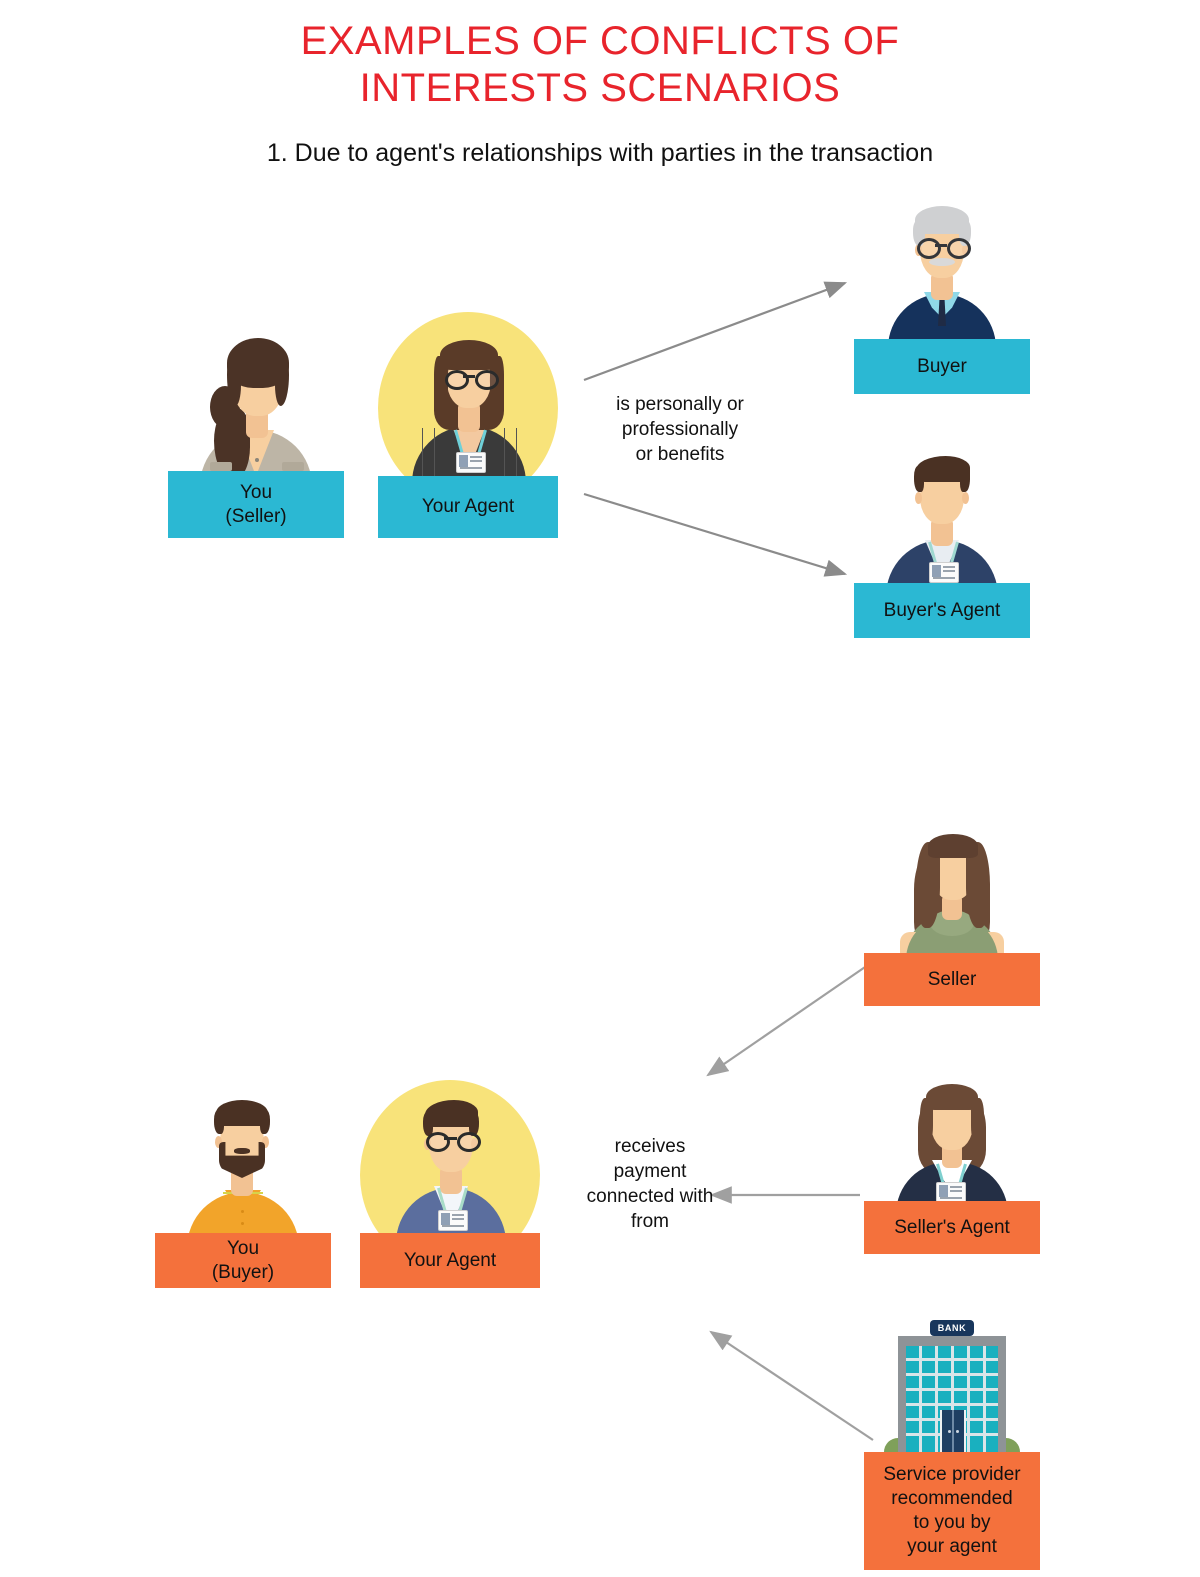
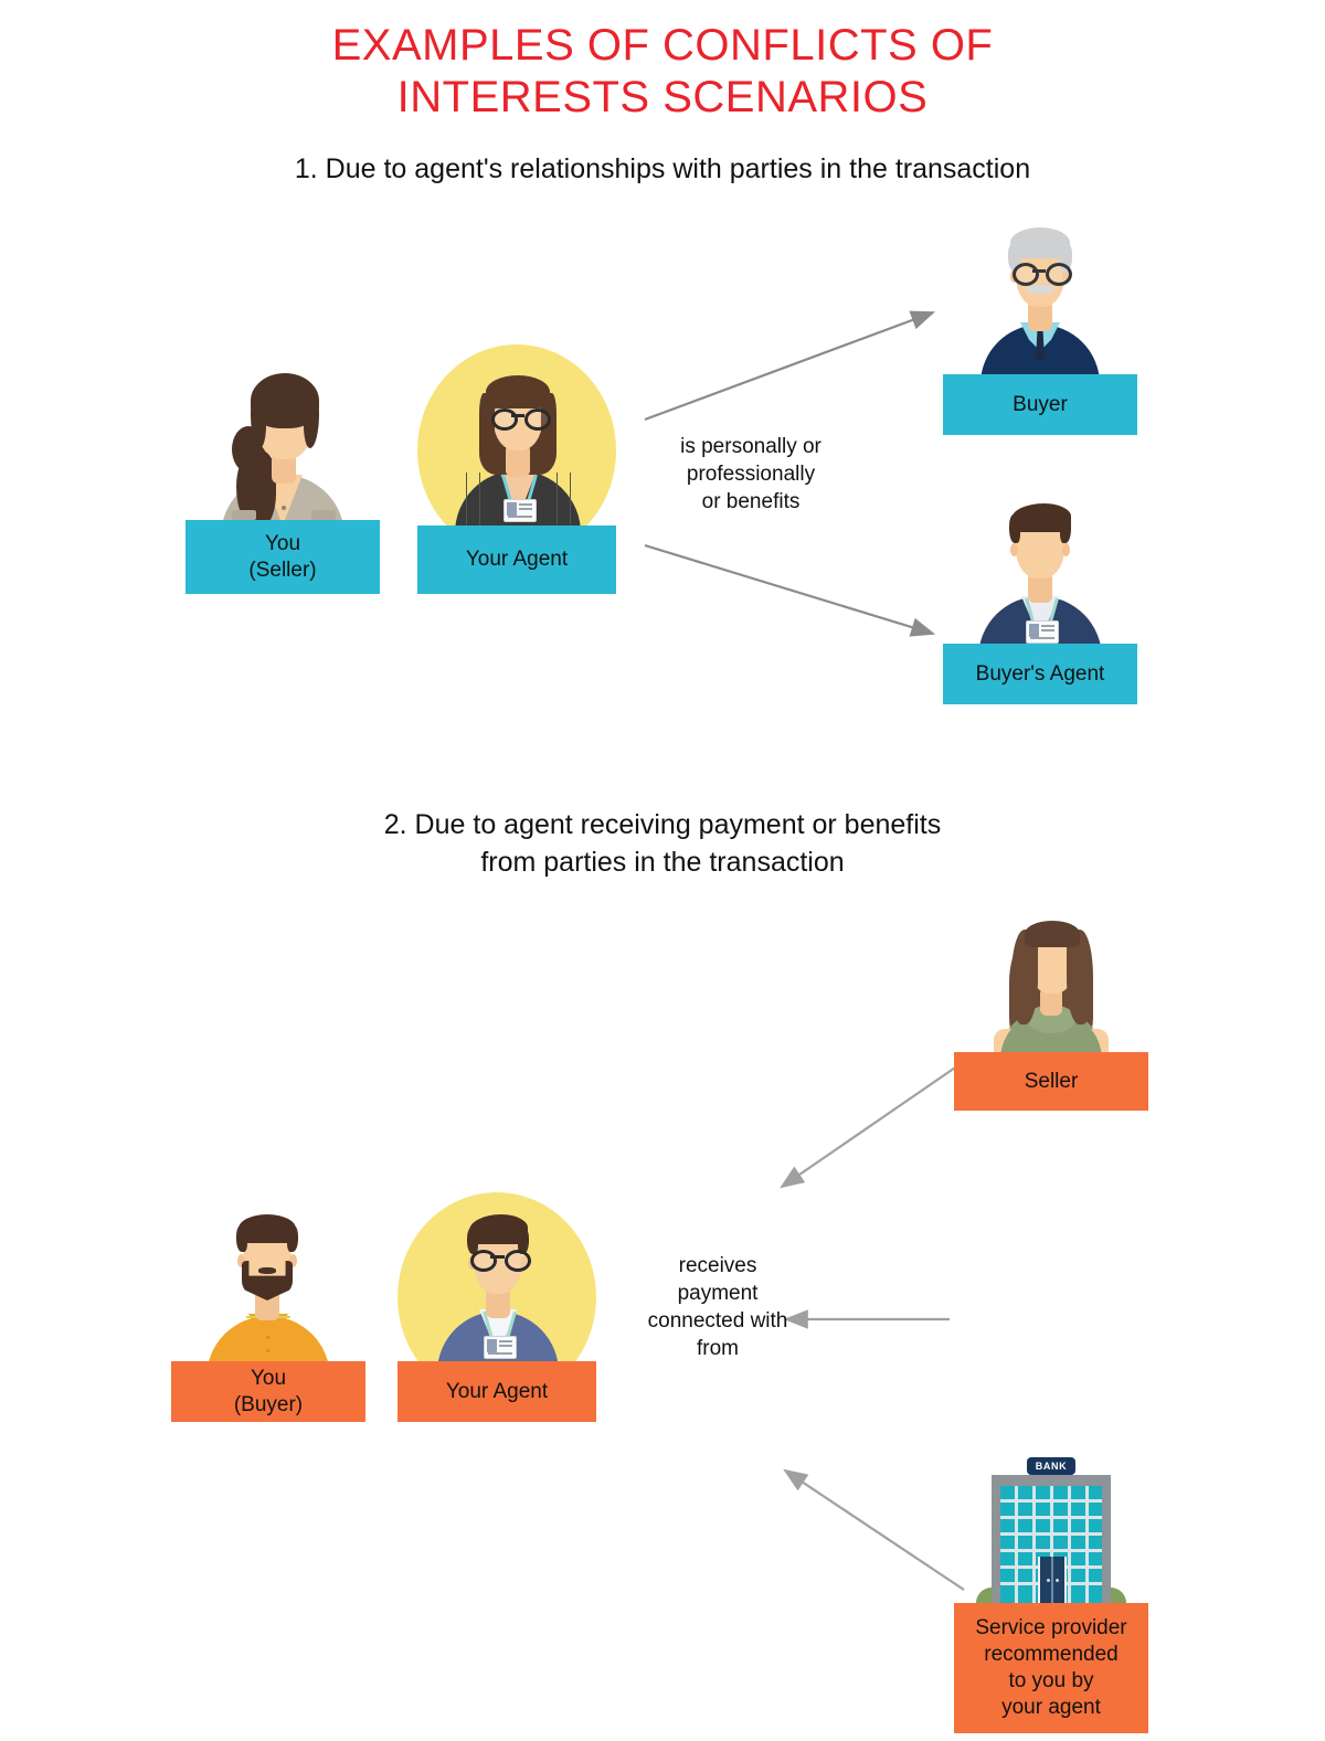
  EXAMPLES OF CONFLICTS OF
  INTERESTS SCENARIOS
  1. Due to agent's relationships with parties in the transaction
  is personally or
  professionally
  or benefits
  You
  (Seller)
  Your Agent
  Buyer
  Buyer's Agent
+ 2. Due to agent receiving payment or benefits
+ from parties in the transaction
  receives
  payment
  connected with
  from
  You
  (Buyer)
  Your Agent
  Seller
- Seller's Agent
  BANK
  Service provider
  recommended
  to you by
  your agent
